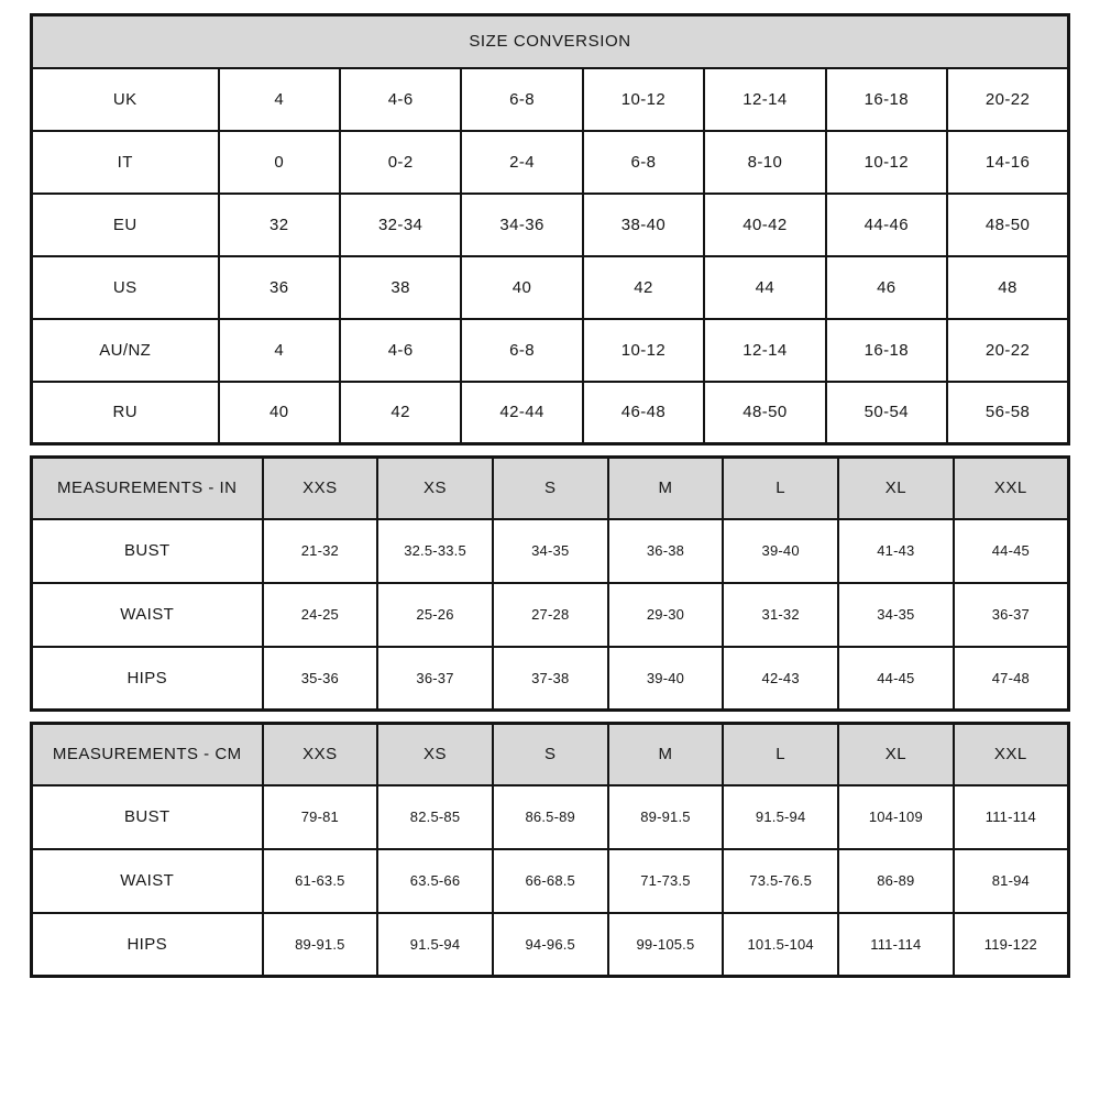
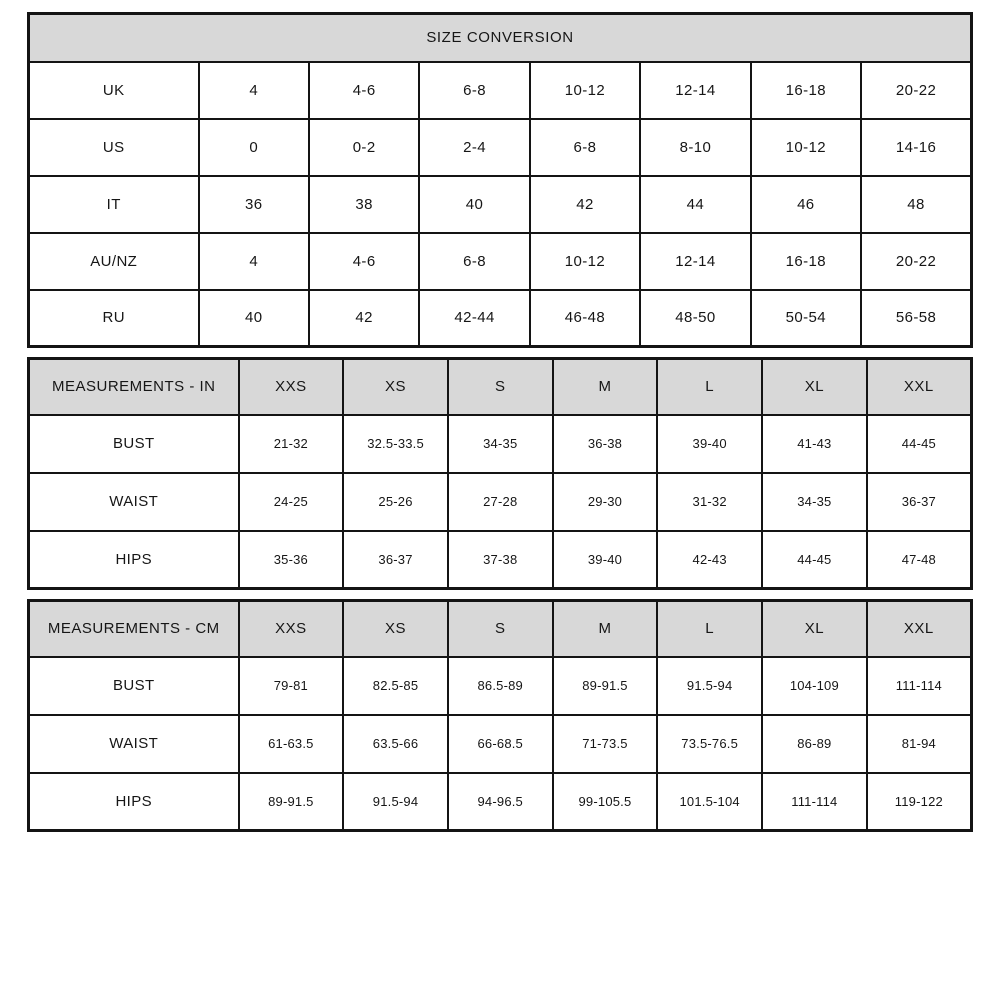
  SIZE CONVERSION
  UK	4	4-6	6-8	10-12	12-14	16-18	20-22
- IT	0	0-2	2-4	6-8	8-10	10-12	14-16
+ US	0	0-2	2-4	6-8	8-10	10-12	14-16
- EU	32	32-34	34-36	38-40	40-42	44-46	48-50
- US	36	38	40	42	44	46	48
+ IT	36	38	40	42	44	46	48
  AU/NZ	4	4-6	6-8	10-12	12-14	16-18	20-22
  RU	40	42	42-44	46-48	48-50	50-54	56-58
  MEASUREMENTS - IN	XXS	XS	S	M	L	XL	XXL
  BUST	21-32	32.5-33.5	34-35	36-38	39-40	41-43	44-45
  WAIST	24-25	25-26	27-28	29-30	31-32	34-35	36-37
  HIPS	35-36	36-37	37-38	39-40	42-43	44-45	47-48
  MEASUREMENTS - CM	XXS	XS	S	M	L	XL	XXL
  BUST	79-81	82.5-85	86.5-89	89-91.5	91.5-94	104-109	111-114
  WAIST	61-63.5	63.5-66	66-68.5	71-73.5	73.5-76.5	86-89	81-94
  HIPS	89-91.5	91.5-94	94-96.5	99-105.5	101.5-104	111-114	119-122
